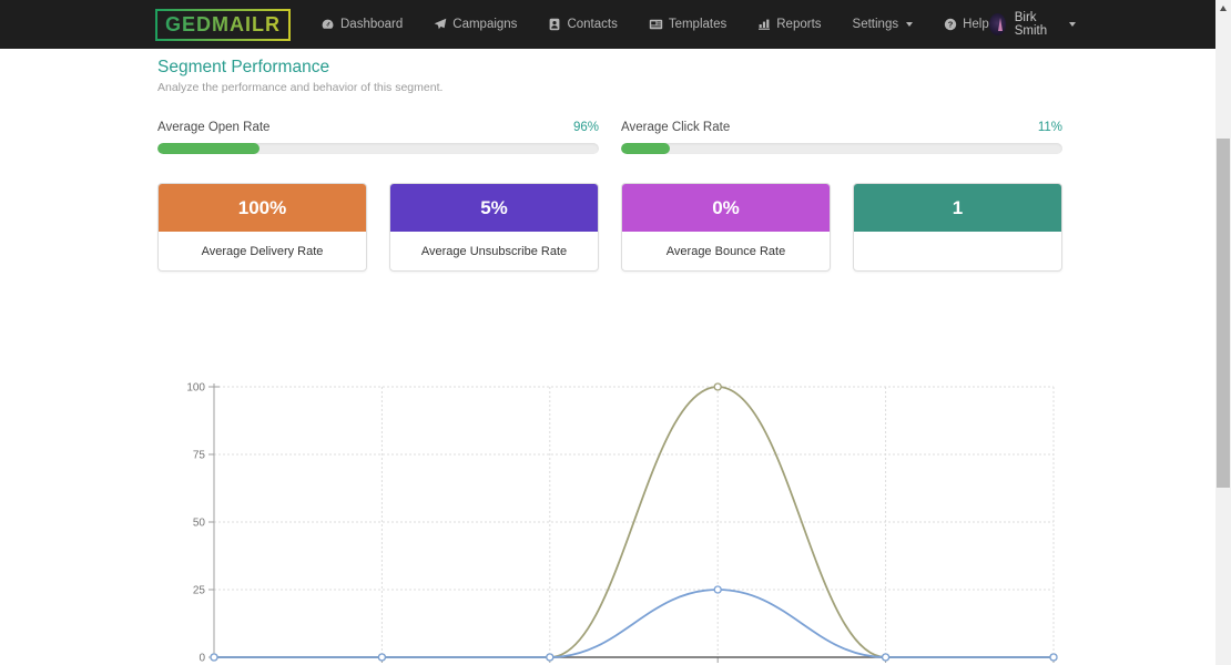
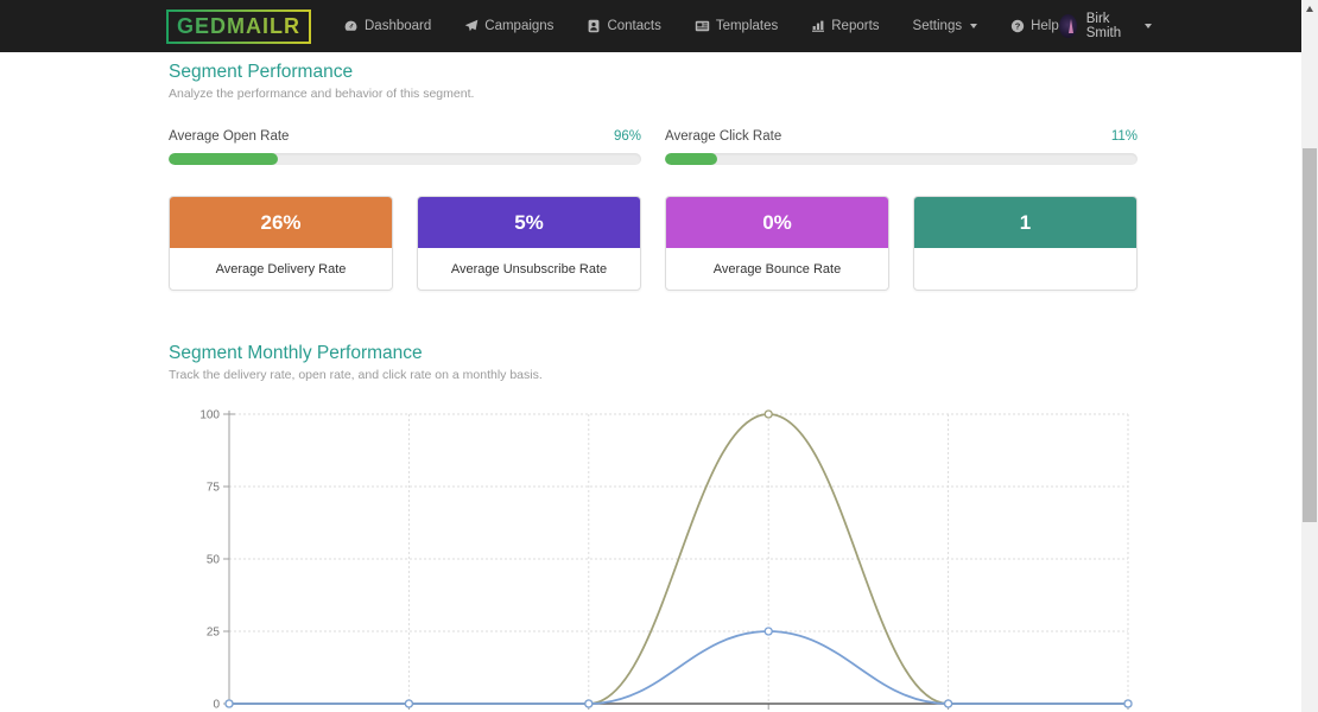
  GEDMAILR
  Dashboard
  Campaigns
  Contacts
  Templates
  Reports
  Settings
  ?
  Help
  Birk Smith
  Segment Performance
  Analyze the performance and behavior of this segment.
  Average Open Rate
  96%
  Average Click Rate
  11%
- 100%
+ 26%
  Average Delivery Rate
  5%
  Average Unsubscribe Rate
  0%
  Average Bounce Rate
  1
+ Segment Monthly Performance
+ Track the delivery rate, open rate, and click rate on a monthly basis.
  0
  25
  50
  75
  100
